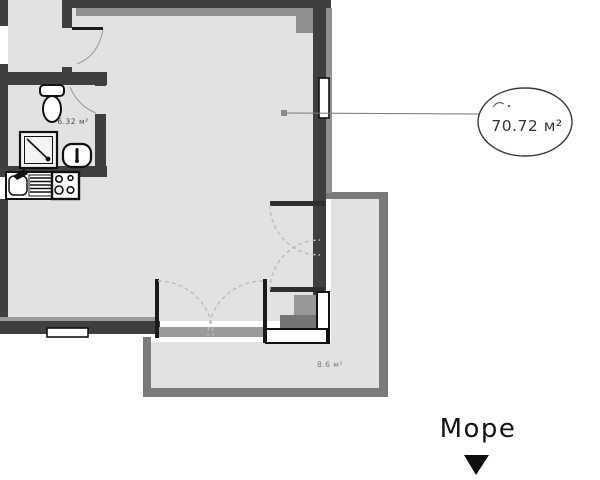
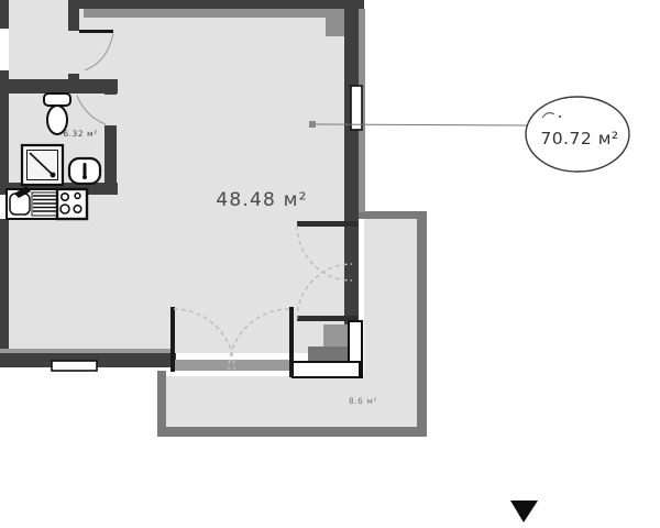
  6.32 м²
+ 48.48 м²
  8.6 м²
  70.72 м²
- Море
